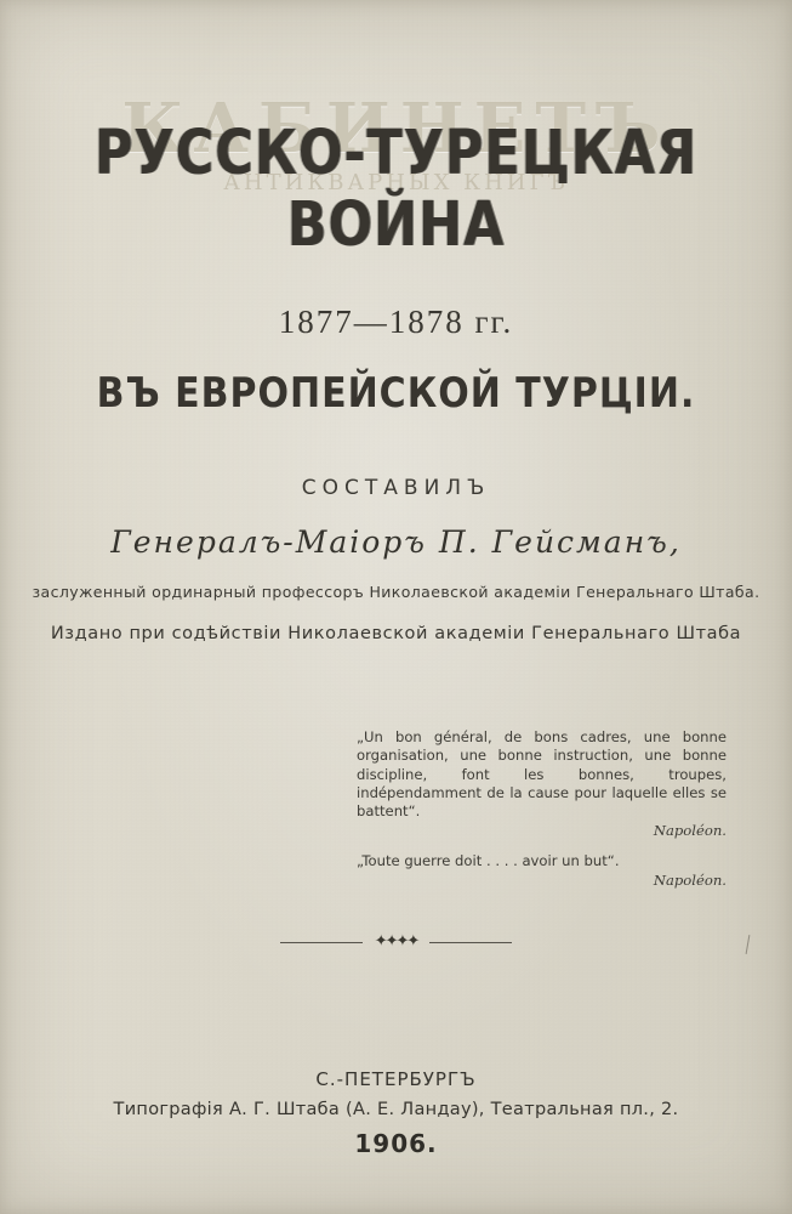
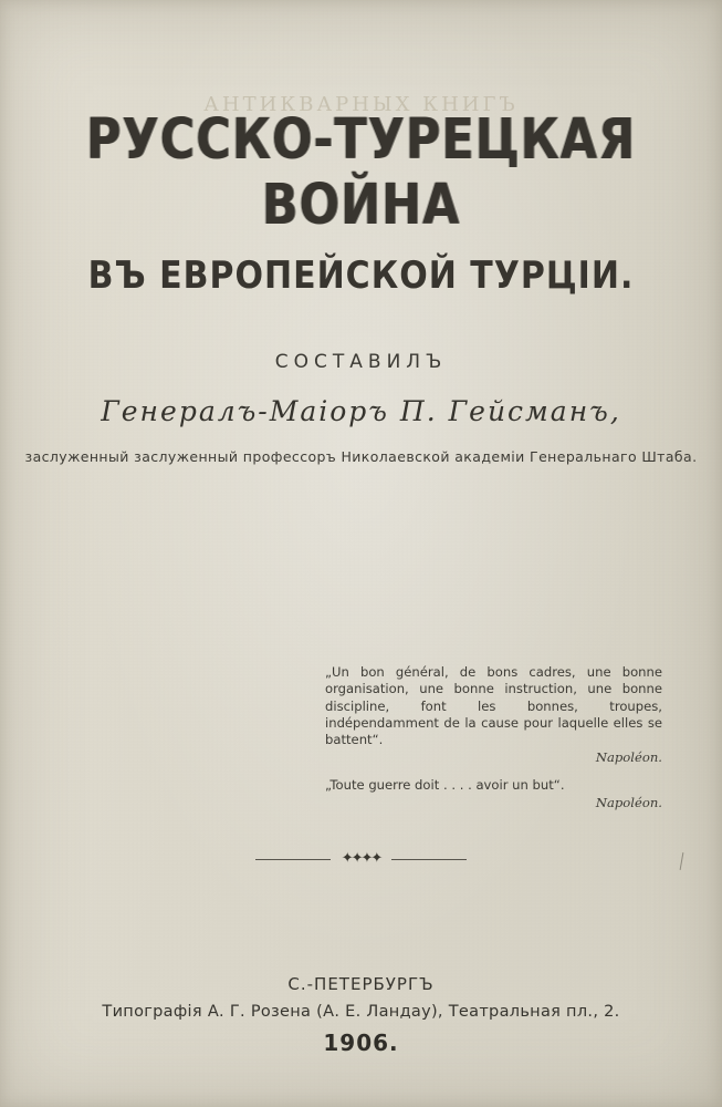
- КАБИНЕТЪ
  АНТИКВАРНЫХ КНИГЪ
  РУССКО-ТУРЕЦКАЯ ВОЙНА
- 1877—1878 гг.
  ВЪ ЕВРОПЕЙСКОЙ ТУРЦІИ.
  СОСТАВИЛЪ
  Генералъ-Маіоръ П. Гейсманъ,
- заслуженный ординарный профессоръ Николаевской академіи Генеральнаго Штаба.
+ заслуженный заслуженный профессоръ Николаевской академіи Генеральнаго Штаба.
- Издано при содѣйствіи Николаевской академіи Генеральнаго Штаба
  „Un bon général, de bons cadres, une bonne organisation, une bonne instruction, une bonne discipline, font les bonnes, troupes, indépendamment de la cause pour laquelle elles se battent“.
  Napoléon.
  „Toute guerre doit . . . . avoir un but“.
  Napoléon.
  ✦✦✦✦
  С.-ПЕТЕРБУРГЪ
- Типографія А. Г. Штаба (А. Е. Ландау), Театральная пл., 2.
+ Типографія А. Г. Розена (А. Е. Ландау), Театральная пл., 2.
  1906.
